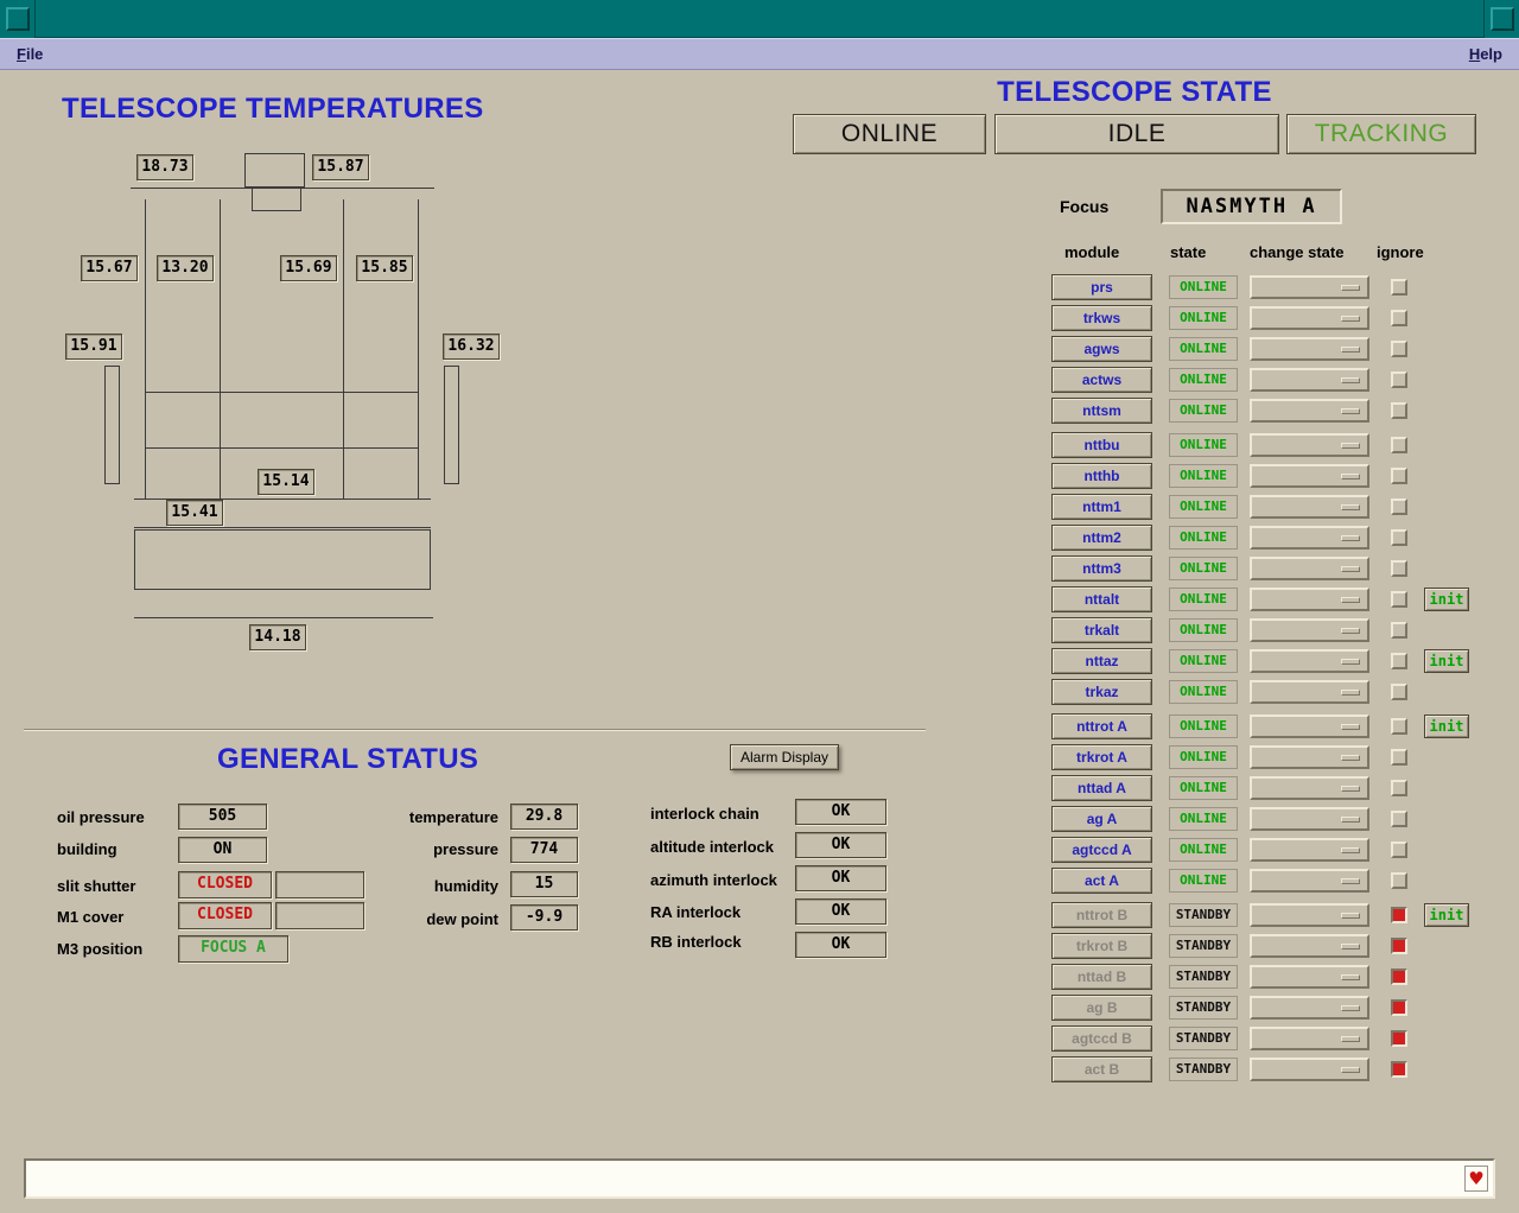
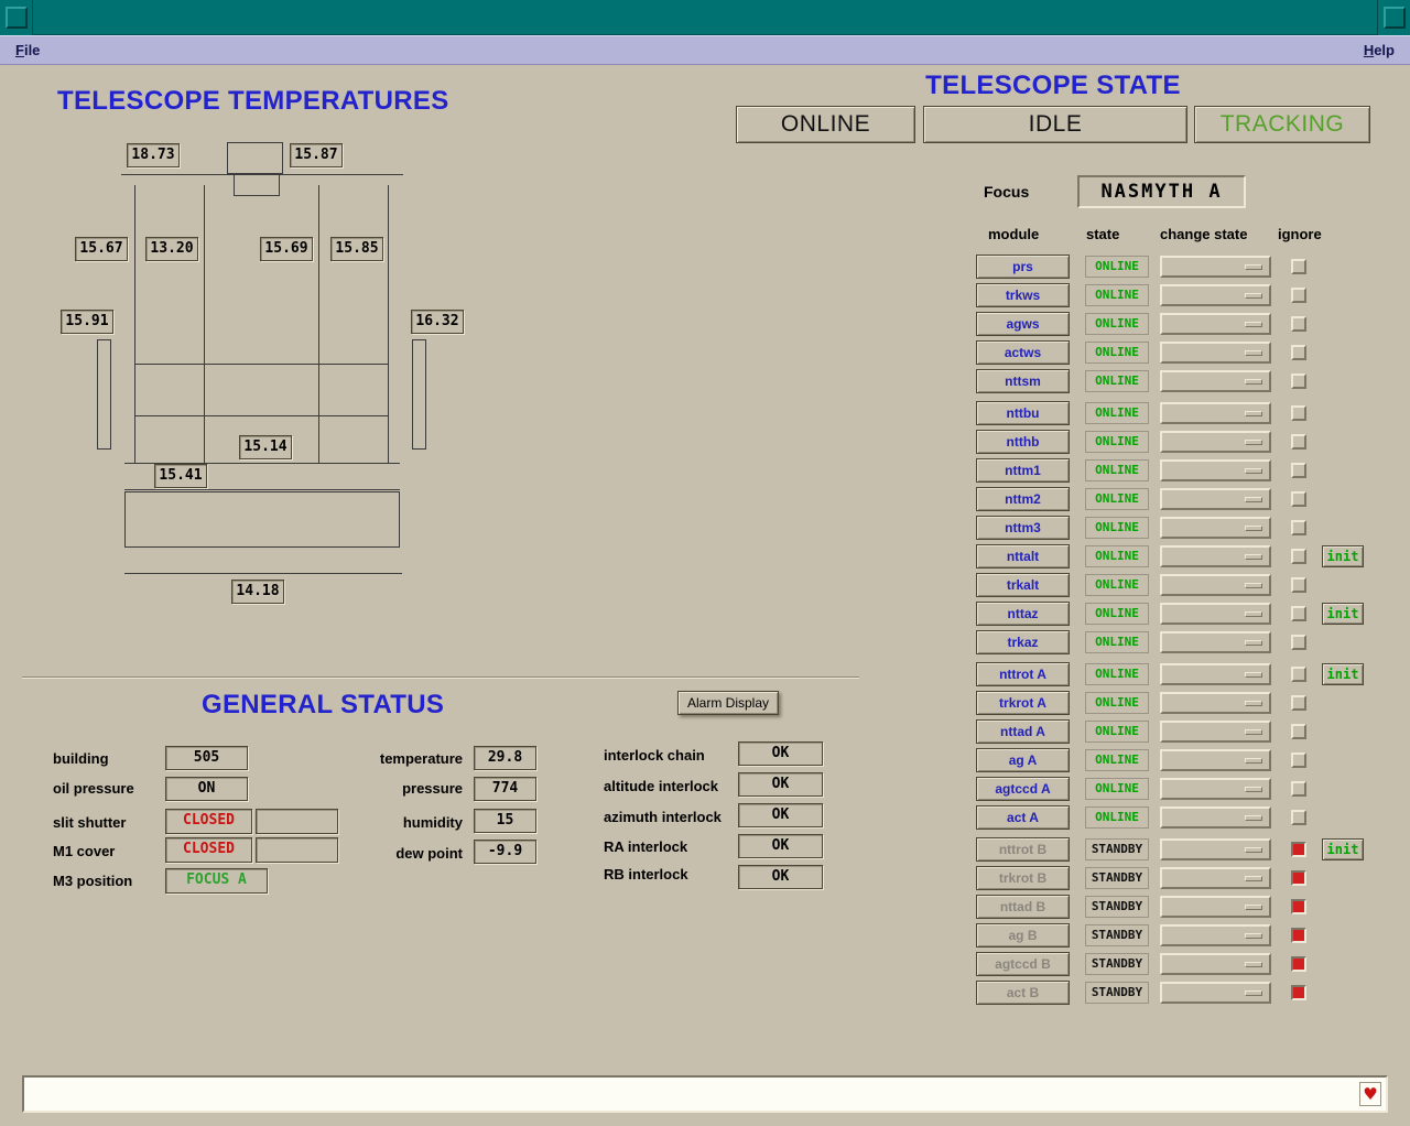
  File
  Help
  TELESCOPE TEMPERATURES
  18.73
  15.87
  15.67
  13.20
  15.69
  15.85
  15.91
  16.32
  15.14
  15.41
  14.18
  TELESCOPE STATE
  ONLINE
  IDLE
  TRACKING
  Focus
  NASMYTH A
  module
  state
  change state
  ignore
  prs
  ONLINE
  trkws
  ONLINE
  agws
  ONLINE
  actws
  ONLINE
  nttsm
  ONLINE
  nttbu
  ONLINE
  ntthb
  ONLINE
  nttm1
  ONLINE
  nttm2
  ONLINE
  nttm3
  ONLINE
  nttalt
  ONLINE
  init
  trkalt
  ONLINE
  nttaz
  ONLINE
  init
  trkaz
  ONLINE
  nttrot A
  ONLINE
  init
  trkrot A
  ONLINE
  nttad A
  ONLINE
  ag A
  ONLINE
  agtccd A
  ONLINE
  act A
  ONLINE
  nttrot B
  STANDBY
  init
  trkrot B
  STANDBY
  nttad B
  STANDBY
  ag B
  STANDBY
  agtccd B
  STANDBY
  act B
  STANDBY
  GENERAL STATUS
  Alarm Display
- oil pressure
+ building
  505
- building
+ oil pressure
  ON
  slit shutter
  CLOSED
  M1 cover
  CLOSED
  M3 position
  FOCUS A
  temperature
  29.8
  pressure
  774
  humidity
  15
  dew point
  -9.9
  interlock chain
  OK
  altitude interlock
  OK
  azimuth interlock
  OK
  RA interlock
  OK
  RB interlock
  OK
  ♥
